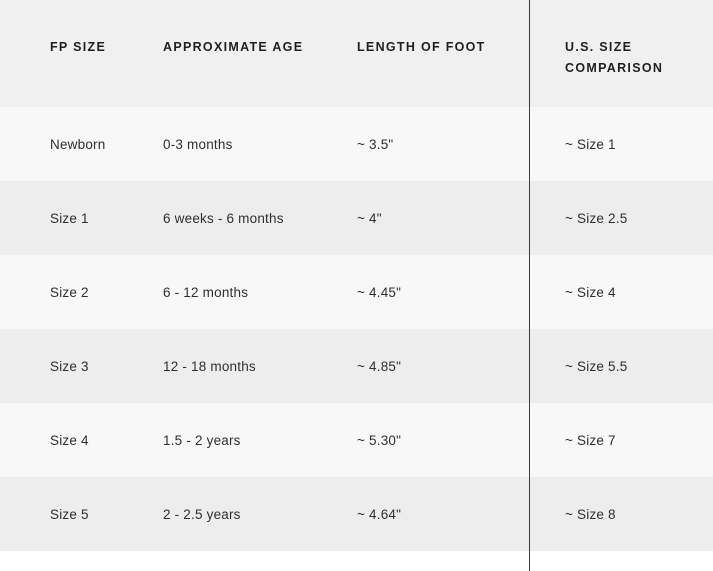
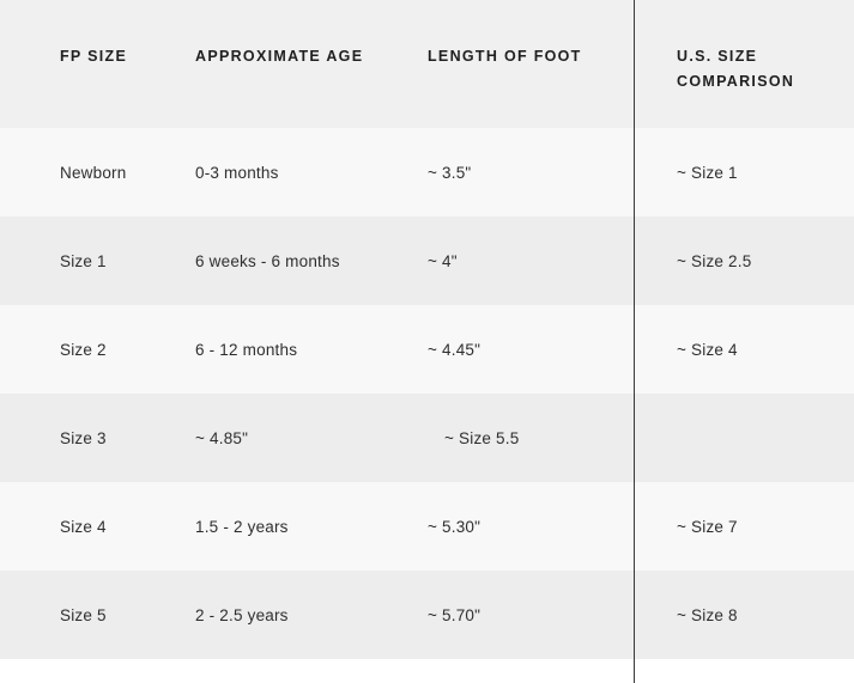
  FP SIZE
  APPROXIMATE AGE
  LENGTH OF FOOT
  U.S. SIZE
  COMPARISON
  Newborn
  0-3 months
  ~ 3.5"
  ~ Size 1
  Size 1
  6 weeks - 6 months
  ~ 4"
  ~ Size 2.5
  Size 2
  6 - 12 months
  ~ 4.45"
  ~ Size 4
  Size 3
- 12 - 18 months
  ~ 4.85"
  ~ Size 5.5
  Size 4
  1.5 - 2 years
  ~ 5.30"
  ~ Size 7
  Size 5
  2 - 2.5 years
- ~ 4.64"
+ ~ 5.70"
  ~ Size 8
